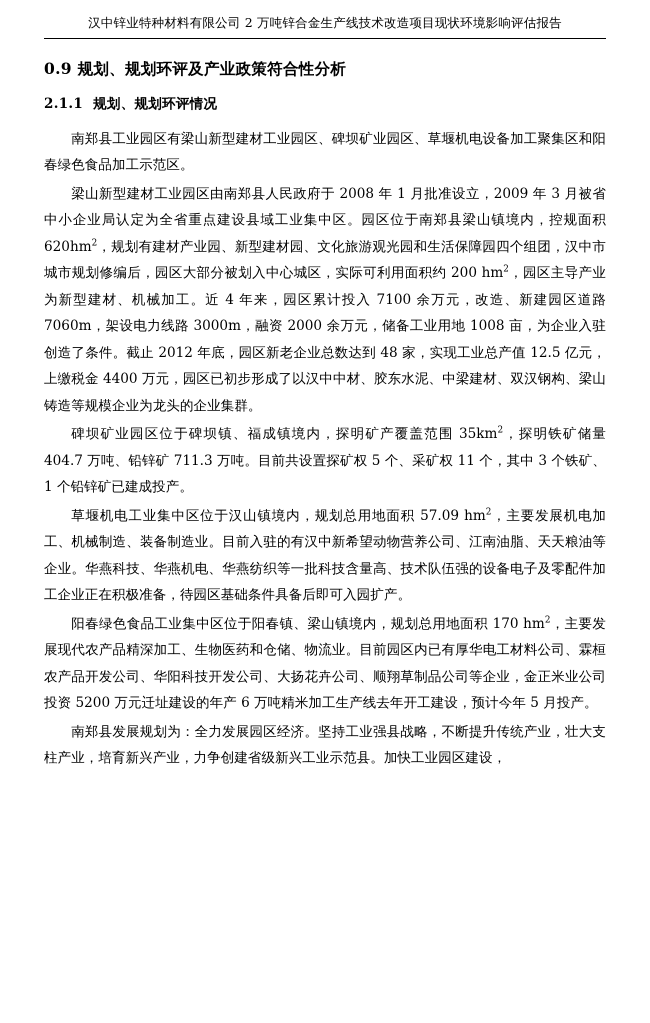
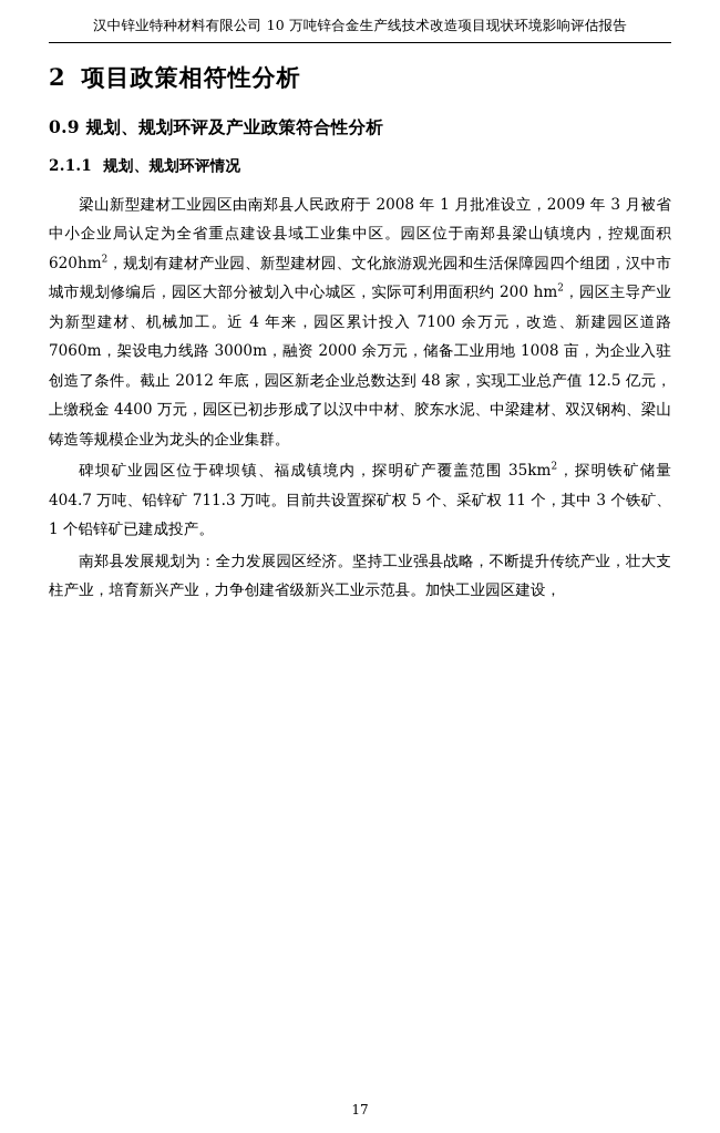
- 汉中锌业特种材料有限公司 2 万吨锌合金生产线技术改造项目现状环境影响评估报告
+ 汉中锌业特种材料有限公司 10 万吨锌合金生产线技术改造项目现状环境影响评估报告
+ 2 项目政策相符性分析
  0.9 规划、规划环评及产业政策符合性分析
  2.1.1 规划、规划环评情况
- 南郑县工业园区有梁山新型建材工业园区、碑坝矿业园区、草堰机电设备加工聚集区和阳春绿色食品加工示范区。
  梁山新型建材工业园区由南郑县人民政府于 2008 年 1 月批准设立，2009 年 3 月被省中小企业局认定为全省重点建设县域工业集中区。园区位于南郑县梁山镇境内，控规面积 620hm2，规划有建材产业园、新型建材园、文化旅游观光园和生活保障园四个组团，汉中市城市规划修编后，园区大部分被划入中心城区，实际可利用面积约 200 hm2，园区主导产业为新型建材、机械加工。近 4 年来，园区累计投入 7100 余万元，改造、新建园区道路 7060m，架设电力线路 3000m，融资 2000 余万元，储备工业用地 1008 亩，为企业入驻创造了条件。截止 2012 年底，园区新老企业总数达到 48 家，实现工业总产值 12.5 亿元，上缴税金 4400 万元，园区已初步形成了以汉中中材、胶东水泥、中梁建材、双汉钢构、梁山铸造等规模企业为龙头的企业集群。
  碑坝矿业园区位于碑坝镇、福成镇境内，探明矿产覆盖范围 35km2，探明铁矿储量 404.7 万吨、铅锌矿 711.3 万吨。目前共设置探矿权 5 个、采矿权 11 个，其中 3 个铁矿、1 个铅锌矿已建成投产。
- 草堰机电工业集中区位于汉山镇境内，规划总用地面积 57.09 hm2，主要发展机电加工、机械制造、装备制造业。目前入驻的有汉中新希望动物营养公司、江南油脂、天天粮油等企业。华燕科技、华燕机电、华燕纺织等一批科技含量高、技术队伍强的设备电子及零配件加工企业正在积极准备，待园区基础条件具备后即可入园扩产。
- 阳春绿色食品工业集中区位于阳春镇、梁山镇境内，规划总用地面积 170 hm2，主要发展现代农产品精深加工、生物医药和仓储、物流业。目前园区内已有厚华电工材料公司、霖桓农产品开发公司、华阳科技开发公司、大扬花卉公司、顺翔草制品公司等企业，金正米业公司投资 5200 万元迁址建设的年产 6 万吨精米加工生产线去年开工建设，预计今年 5 月投产。
  南郑县发展规划为：全力发展园区经济。坚持工业强县战略，不断提升传统产业，壮大支柱产业，培育新兴产业，力争创建省级新兴工业示范县。加快工业园区建设，
+ 17
